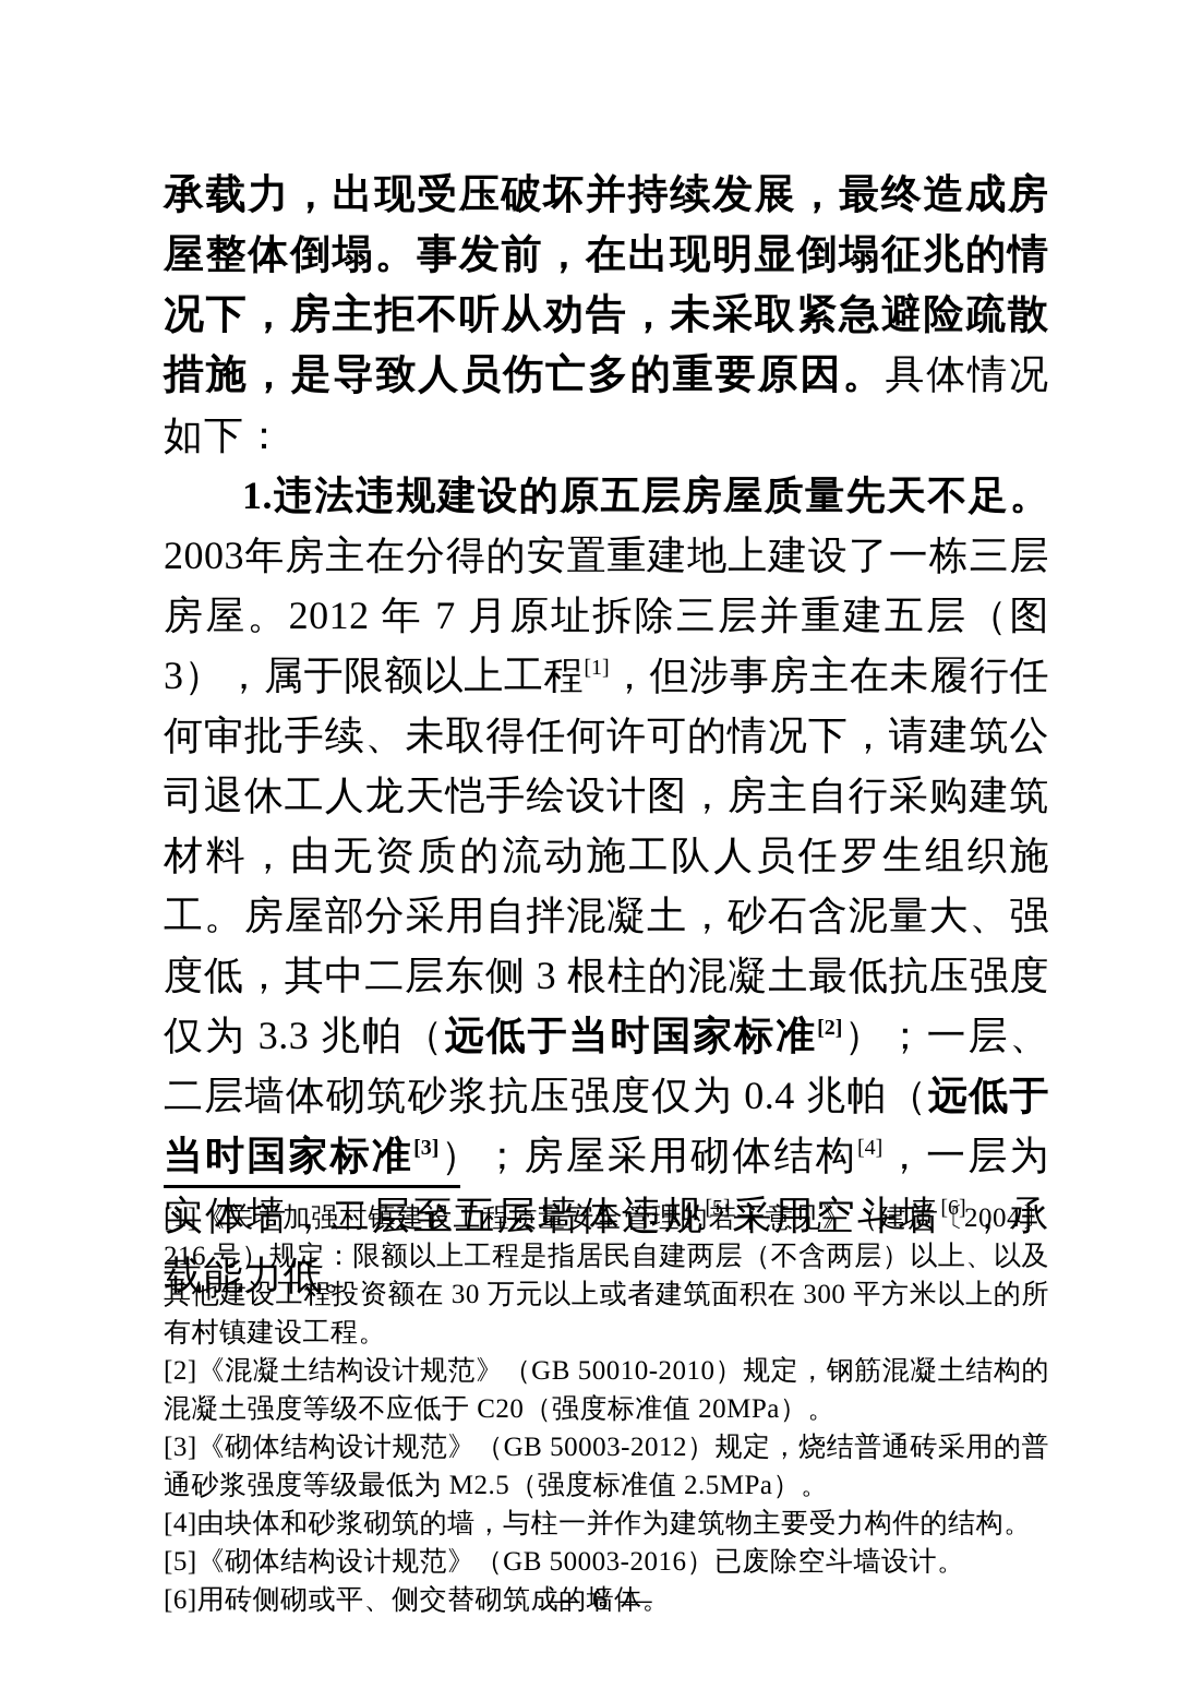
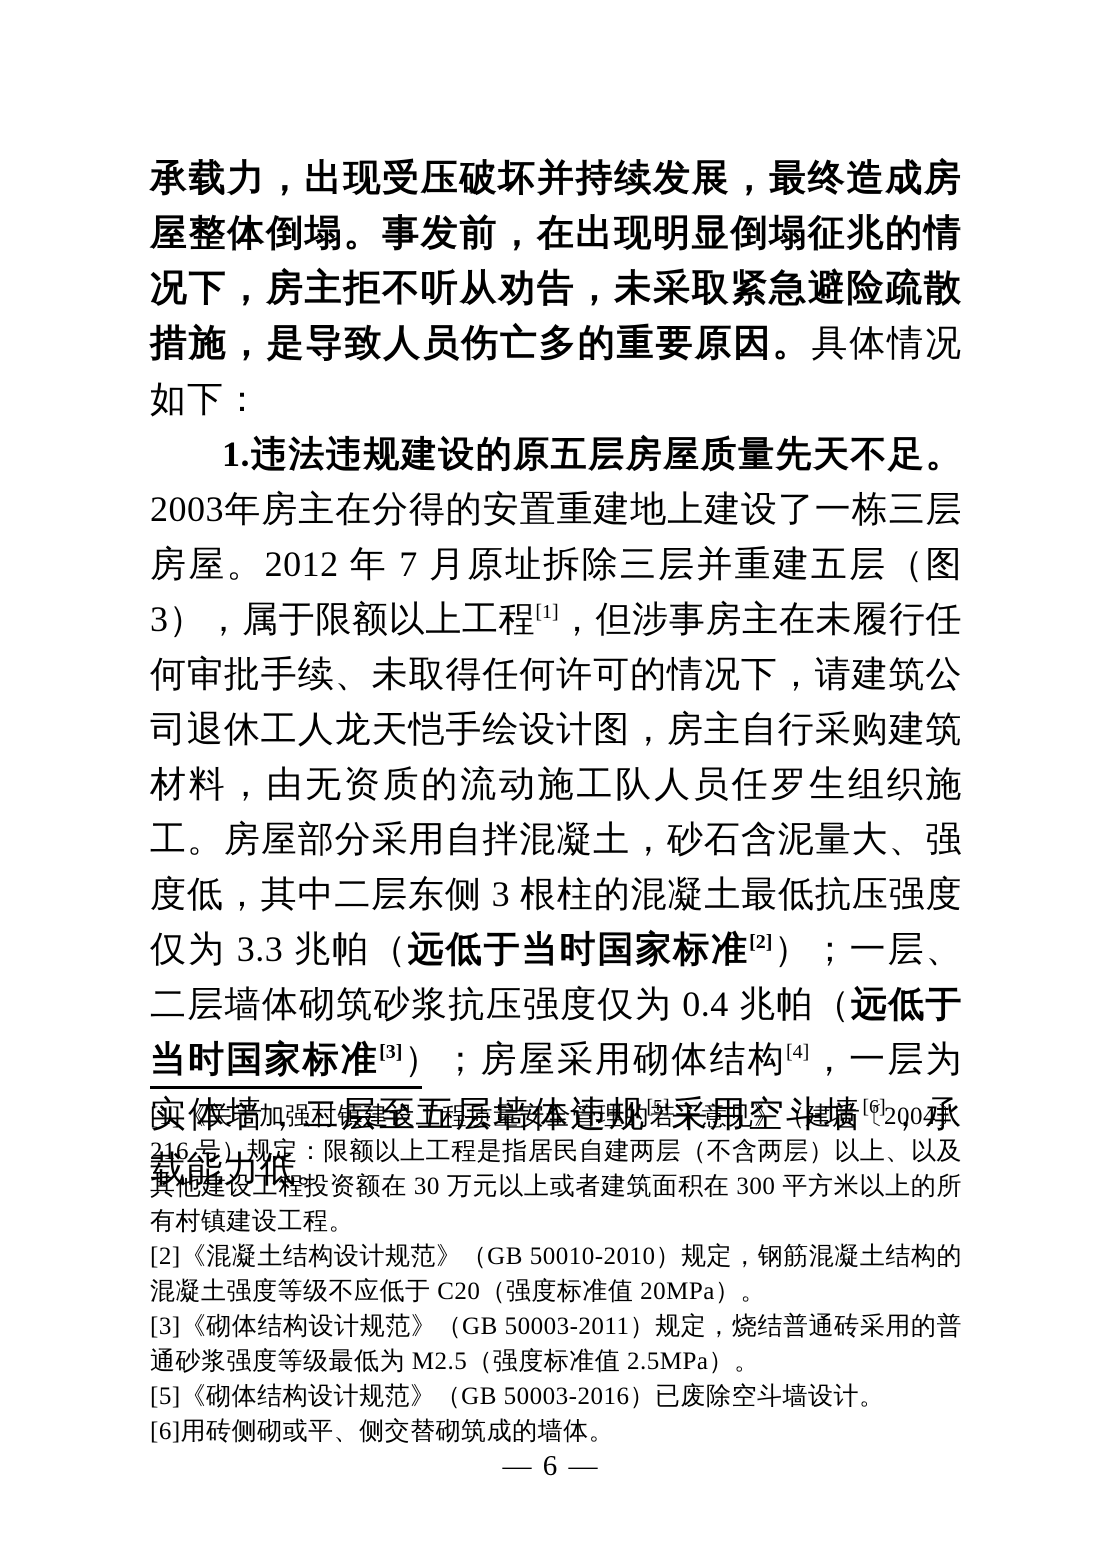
  承载力，出现受压破坏并持续发展，最终造成房屋整体倒塌。事发前，在出现明显倒塌征兆的情况下，房主拒不听从劝告，未采取紧急避险疏散措施，是导致人员伤亡多的重要原因。具体情况如下：
  1.违法违规建设的原五层房屋质量先天不足。2003年房主在分得的安置重建地上建设了一栋三层房屋。2012 年 7 月原址拆除三层并重建五层（图 3），属于限额以上工程[1]，但涉事房主在未履行任何审批手续、未取得任何许可的情况下，请建筑公司退休工人龙天恺手绘设计图，房主自行采购建筑材料，由无资质的流动施工队人员任罗生组织施工。房屋部分采用自拌混凝土，砂石含泥量大、强度低，其中二层东侧 3 根柱的混凝土最低抗压强度仅为 3.3 兆帕（远低于当时国家标准[2]）；一层、二层墙体砌筑砂浆抗压强度仅为 0.4 兆帕（远低于当时国家标准[3]）；房屋采用砌体结构[4]，一层为实体墙，二层至五层墙体违规[5]采用空斗墙[6]，承载能力低。
  [1]《关于加强村镇建设工程质量安全管理的若干意见》（建质〔2004〕216 号）规定：限额以上工程是指居民自建两层（不含两层）以上、以及其他建设工程投资额在 30 万元以上或者建筑面积在 300 平方米以上的所有村镇建设工程。
  [2]《混凝土结构设计规范》（GB 50010-2010）规定，钢筋混凝土结构的混凝土强度等级不应低于 C20（强度标准值 20MPa）。
- [3]《砌体结构设计规范》（GB 50003-2012）规定，烧结普通砖采用的普通砂浆强度等级最低为 M2.5（强度标准值 2.5MPa）。
+ [3]《砌体结构设计规范》（GB 50003-2011）规定，烧结普通砖采用的普通砂浆强度等级最低为 M2.5（强度标准值 2.5MPa）。
- [4]由块体和砂浆砌筑的墙，与柱一并作为建筑物主要受力构件的结构。
  [5]《砌体结构设计规范》（GB 50003-2016）已废除空斗墙设计。
  [6]用砖侧砌或平、侧交替砌筑成的墙体。
  — 6 —
